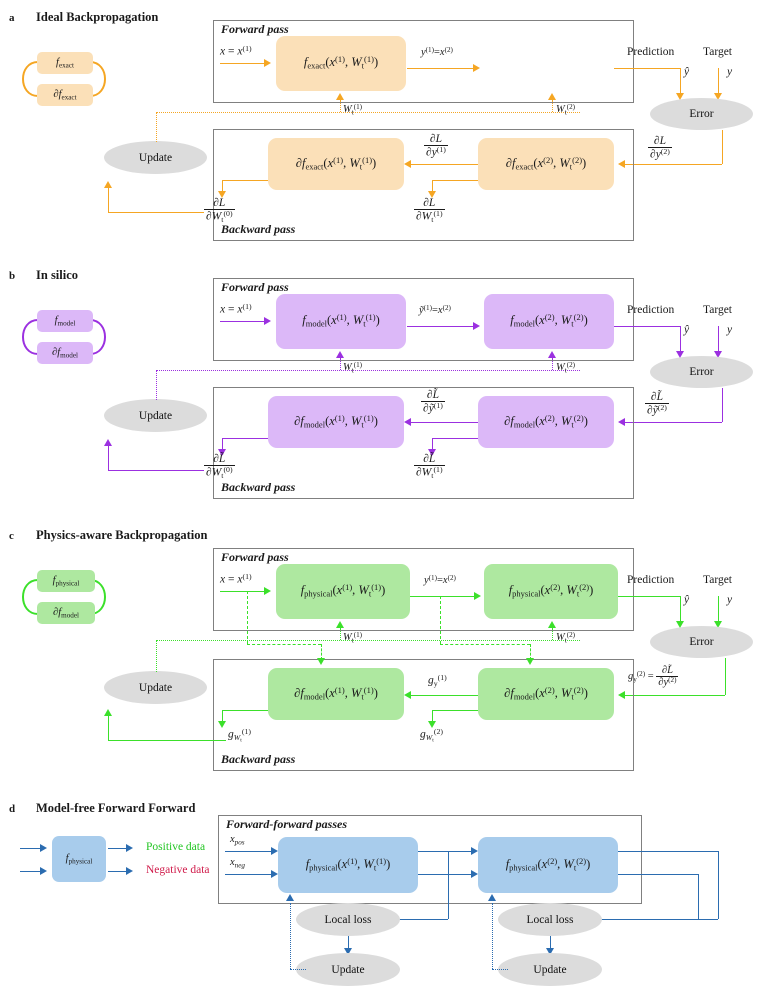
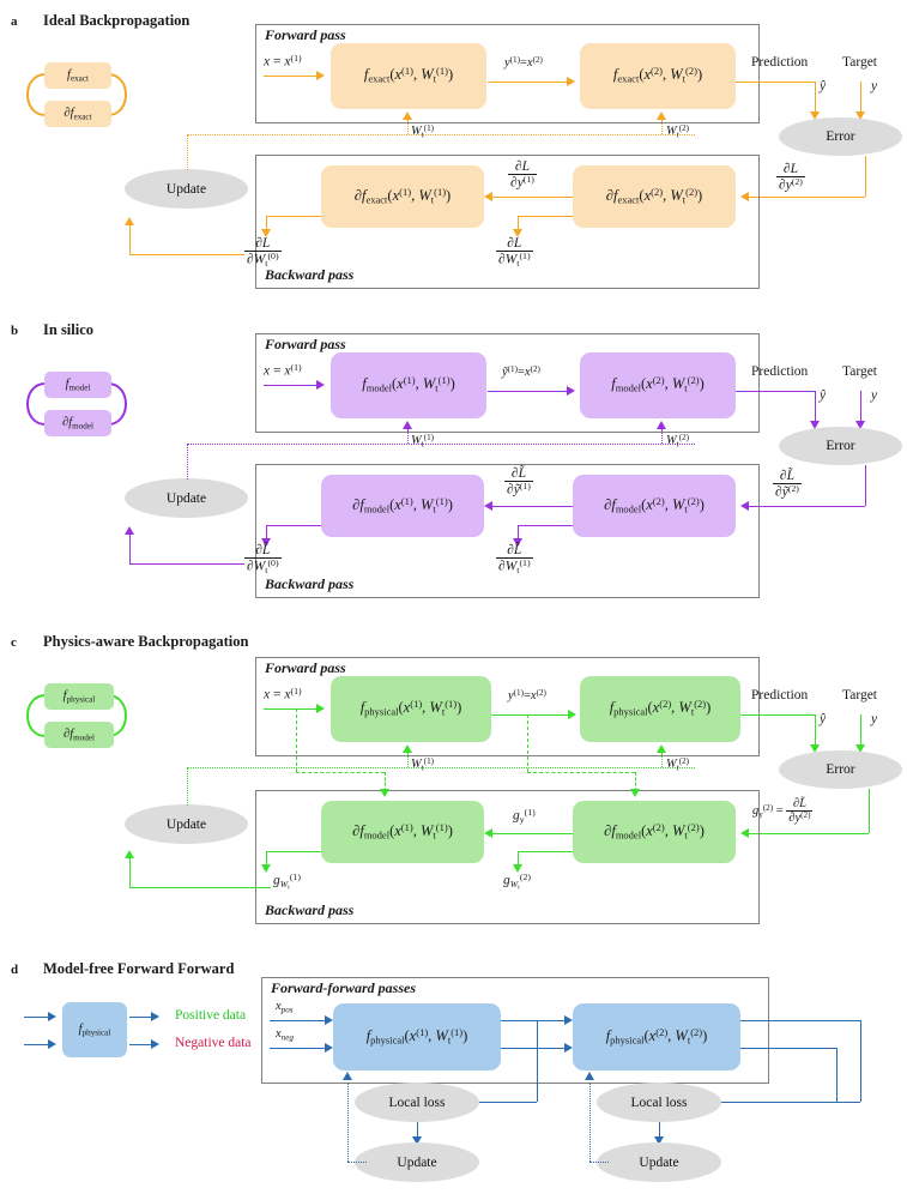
  a
  Ideal Backpropagation
  ∂fexact
  Forward pass
  x = x(1)
  fexact(x(1), Wt(1))
  y(1)=x(2)
+ fexact(x(2), Wt(2))
  Prediction
  ŷ
  Target
  y
  Error
  ∂L
  ∂y(2)
  Backward pass
  ∂fexact(x(2), Wt(2))
  ∂fexact(x(1), Wt(1))
  ∂L
  ∂y(1)
  ∂L
  ∂Wt(1)
  ∂L
  ∂Wt(0)
  Update
  Wt(1)
  Wt(2)
  b
  In silico
  fmodel
  ∂fmodel
  Forward pass
  x = x(1)
  fmodel(x(1), Wt(1))
  ỹ(1)=x(2)
  fmodel(x(2), Wt(2))
  Prediction
  ŷ
  Target
  y
  Error
  ∂L̃
  ∂ỹ(2)
  Backward pass
  ∂fmodel(x(2), Wt(2))
  ∂fmodel(x(1), Wt(1))
  ∂L̃
  ∂ỹ(1)
  ∂L̃
  ∂Wt(1)
  ∂L̃
  ∂Wt(0)
  Update
  Wt(1)
  Wt(2)
  c
  Physics-aware Backpropagation
  fphysical
  ∂fmodel
  Forward pass
  x = x(1)
  fphysical(x(1), Wt(1))
  y(1)=x(2)
  fphysical(x(2), Wt(2))
  Prediction
  ŷ
  Target
  y
  Error
  gy(2) =
  ∂L̃
  ∂y(2)
  Backward pass
  ∂fmodel(x(2), Wt(2))
  ∂fmodel(x(1), Wt(1))
  gy(1)
  gW(2)
  gW(1)
  Update
  Wt(1)
  Wt(2)
  d
  Model-free Forward Forward
  fphysical
  Positive data
  Negative data
  xpos
  xneg
  Forward-forward passes
  fphysical(x(1), Wt(1))
  fphysical(x(2), Wt(2))
  Local loss
  Local loss
  Update
  Update
